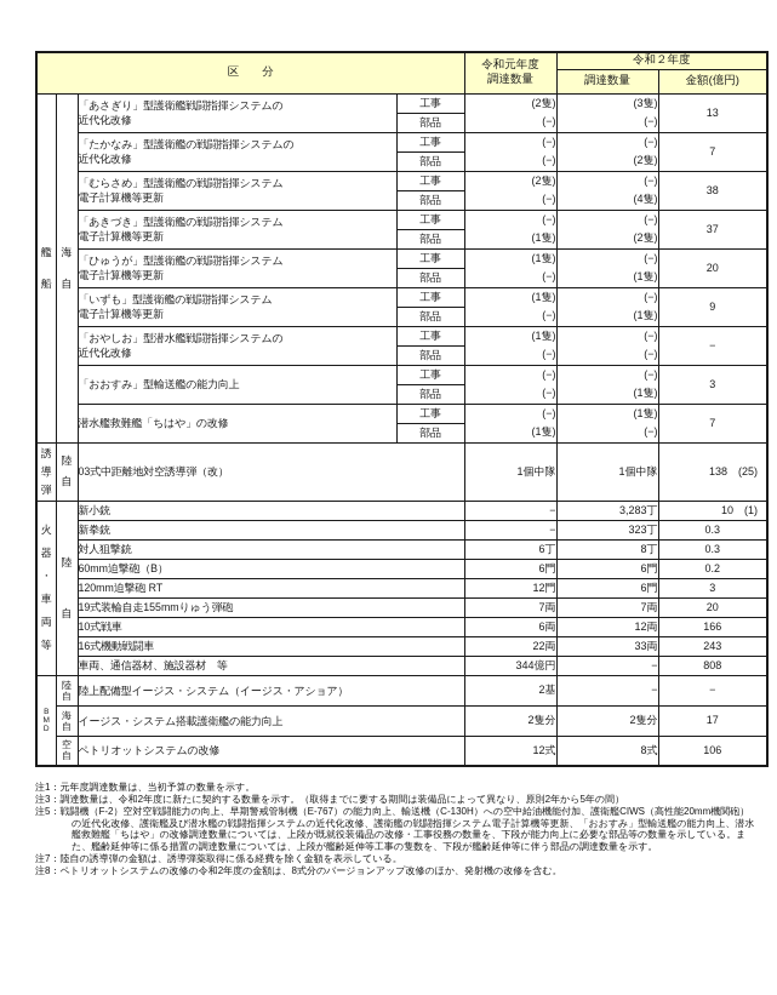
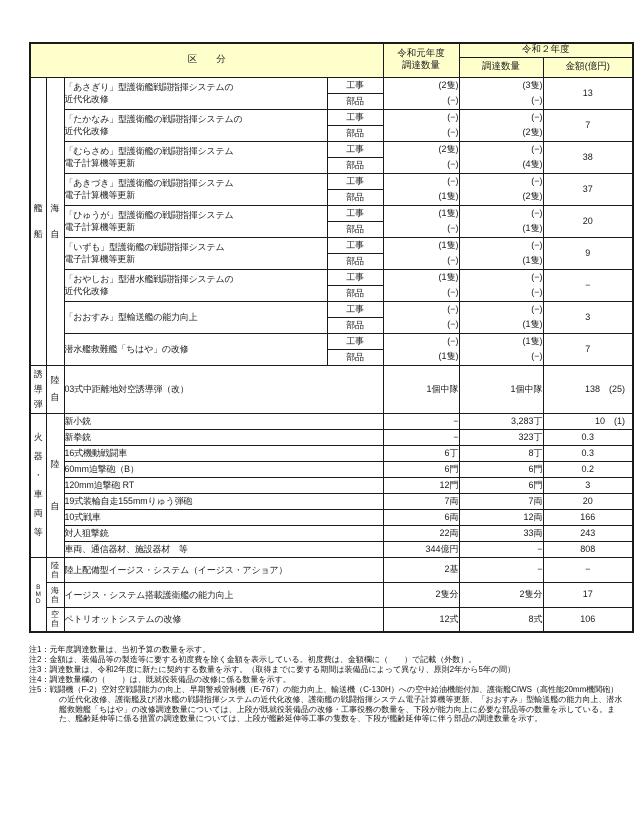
  区 分	令和元年度 調達数量	令和２年度
  調達数量	金額(億円)
  艦 船	海 自	「あさぎり」型護衛艦戦闘指揮システムの 近代化改修	工事 部品	(2隻) (−)	(3隻) (−)	13
  「たかなみ」型護衛艦の戦闘指揮システムの 近代化改修	工事 部品	(−) (−)	(−) (2隻)	7
  「むらさめ」型護衛艦の戦闘指揮システム 電子計算機等更新	工事 部品	(2隻) (−)	(−) (4隻)	38
  「あきづき」型護衛艦の戦闘指揮システム 電子計算機等更新	工事 部品	(−) (1隻)	(−) (2隻)	37
  「ひゅうが」型護衛艦の戦闘指揮システム 電子計算機等更新	工事 部品	(1隻) (−)	(−) (1隻)	20
  「いずも」型護衛艦の戦闘指揮システム 電子計算機等更新	工事 部品	(1隻) (−)	(−) (1隻)	9
  「おやしお」型潜水艦戦闘指揮システムの 近代化改修	工事 部品	(1隻) (−)	(−) (−)	−
  「おおすみ」型輸送艦の能力向上	工事 部品	(−) (−)	(−) (1隻)	3
  潜水艦救難艦「ちはや」の改修	工事 部品	(−) (1隻)	(1隻) (−)	7
  誘 導 弾	陸 自	03式中距離地対空誘導弾（改）	1個中隊	1個中隊	138 (25)
  火 器 ・ 車 両 等	陸 自	新小銃	−	3,283丁	10 (1)
  新拳銃	−	323丁	0.3
- 対人狙撃銃	6丁	8丁	0.3
+ 16式機動戦闘車	6丁	8丁	0.3
  60mm迫撃砲（B）	6門	6門	0.2
  120mm迫撃砲 RT	12門	6門	3
  19式装輪自走155mmりゅう弾砲	7両	7両	20
  10式戦車	6両	12両	166
- 16式機動戦闘車	22両	33両	243
+ 対人狙撃銃	22両	33両	243
  車両、通信器材、施設器材 等	344億円	−	808
  	陸 自	陸上配備型イージス・システム（イージス・アショア）	2基	−	−
  海 自	イージス・システム搭載護衛艦の能力向上	2隻分	2隻分	17
  空 自	ペトリオットシステムの改修	12式	8式	106
  注1：元年度調達数量は、当初予算の数量を示す。
+ 注2：金額は、装備品等の製造等に要する初度費を除く金額を表示している。初度費は、金額欄に（ ）で記載（外数）。
  注3：調達数量は、令和2年度に新たに契約する数量を示す。（取得までに要する期間は装備品によって異なり、原則2年から5年の間）
+ 注4：調達数量欄の（ ）は、既就役装備品の改修に係る数量を示す。
  注5：戦闘機（F-2）空対空戦闘能力の向上、早期警戒管制機（E-767）の能力向上、輸送機（C-130H）への空中給油機能付加、護衛艦CIWS（高性能20mm機関砲）の近代化改修、護衛艦及び潜水艦の戦闘指揮システムの近代化改修、護衛艦の戦闘指揮システム電子計算機等更新、「おおすみ」型輸送艦の能力向上、潜水艦救難艦「ちはや」の改修調達数量については、上段が既就役装備品の改修・工事役務の数量を、下段が能力向上に必要な部品等の数量を示している。また、艦齢延伸等に係る措置の調達数量については、上段が艦齢延伸等工事の隻数を、下段が艦齢延伸等に伴う部品の調達数量を示す。
- 注7：陸自の誘導弾の金額は、誘導弾薬取得に係る経費を除く金額を表示している。
- 注8：ペトリオットシステムの改修の令和2年度の金額は、8式分のバージョンアップ改修のほか、発射機の改修を含む。
